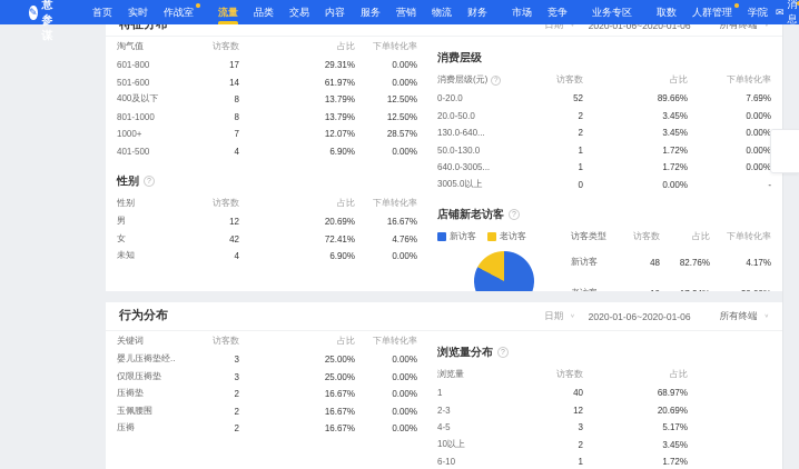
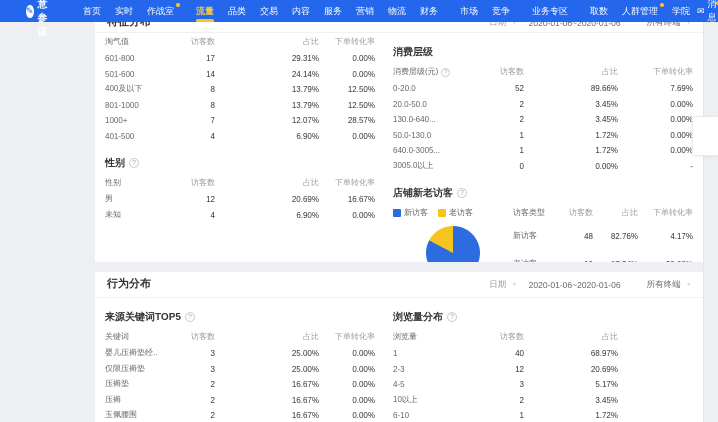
  ✎
  首页
  实时
  作战室
  流量
  品类
  交易
  内容
  服务
  营销
  物流
  财务
  市场
  竞争
  业务专区
  取数
  人群管理
  学院
  ✉
  消息
  特征分布
  2020-01-06~2020-01-06
  淘气值
  访客数
  占比
  下单转化率
  601-800
  17
  29.31%
  0.00%
  501-600
  14
- 61.97%
+ 24.14%
  0.00%
  400及以下
  8
  13.79%
  12.50%
  801-1000
  8
  13.79%
  12.50%
  1000+
  7
  12.07%
  28.57%
  401-500
  4
  6.90%
  0.00%
  性别
  性别
  访客数
  占比
  下单转化率
  男
  12
  20.69%
  16.67%
- 女
- 42
- 72.41%
- 4.76%
  未知
  4
  6.90%
  0.00%
  消费层级
  消费层级(元)
  访客数
  占比
  下单转化率
  0-20.0
  52
  89.66%
  7.69%
  20.0-50.0
  2
  3.45%
  0.00%
  130.0-640...
  2
  3.45%
  0.00%
  50.0-130.0
  1
  1.72%
  0.00%
  640.0-3005...
  1
  1.72%
  0.00%
  3005.0以上
  0
  0.00%
  -
  店铺新老访客
  新访客
  老访客
  访客类型
  访客数
  占比
  下单转化率
  新访客
  48
  82.76%
  4.17%
  行为分布
  日期
  2020-01-06~2020-01-06
  所有终端
+ 来源关键词TOP5
  关键词
  访客数
  占比
  下单转化率
  婴儿压褥垫经..
  3
  25.00%
  0.00%
  仅限压褥垫
  3
  25.00%
  0.00%
  压褥垫
  2
  16.67%
  0.00%
- 玉佩腰围
+ 压褥
  2
  16.67%
  0.00%
- 压褥
+ 玉佩腰围
  2
  16.67%
  0.00%
  浏览量分布
  浏览量
  访客数
  占比
  1
  40
  68.97%
  2-3
  12
  20.69%
  4-5
  3
  5.17%
  10以上
  2
  3.45%
  6-10
  1
  1.72%
